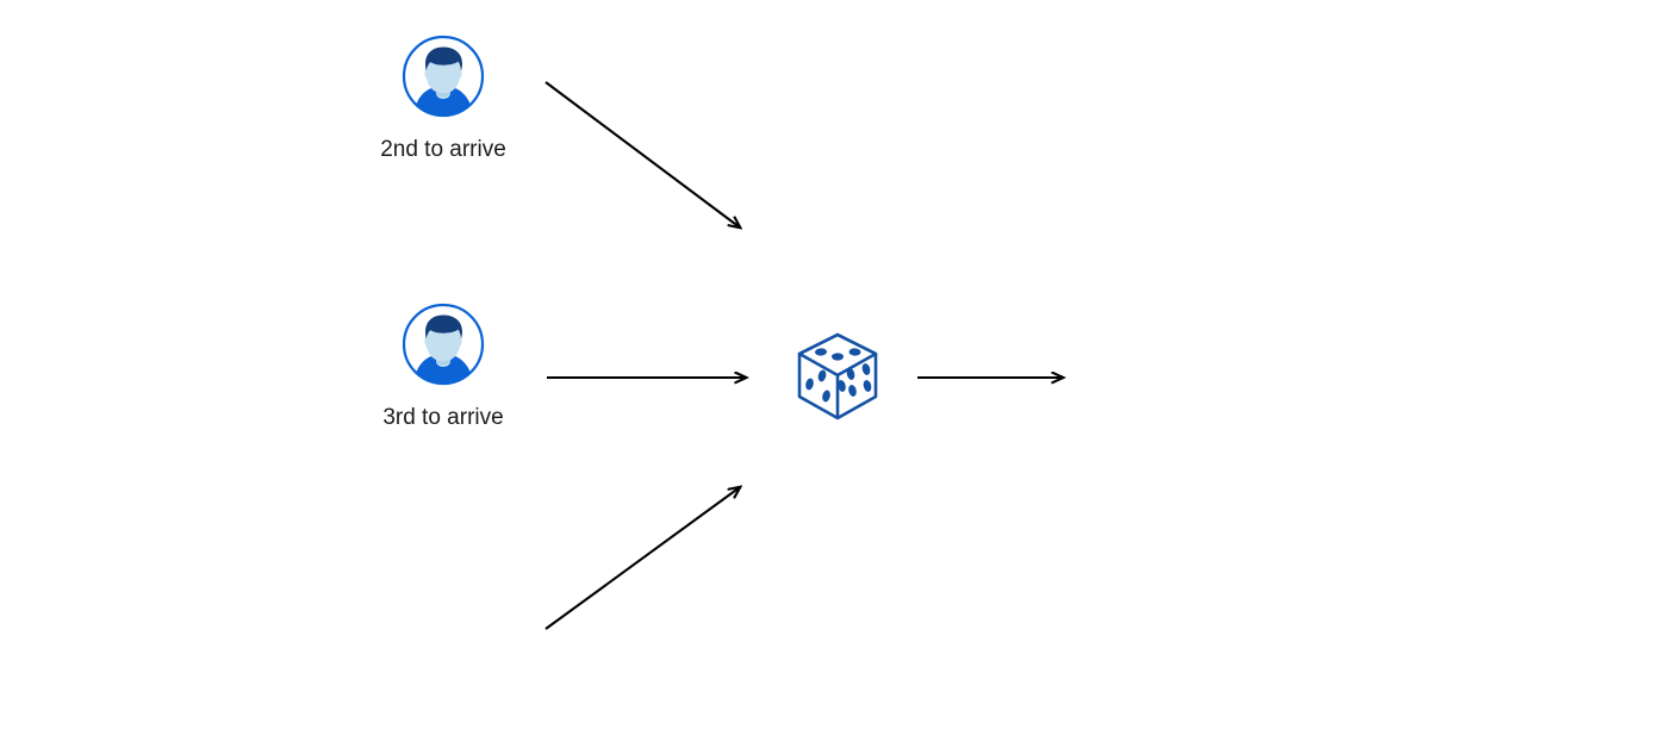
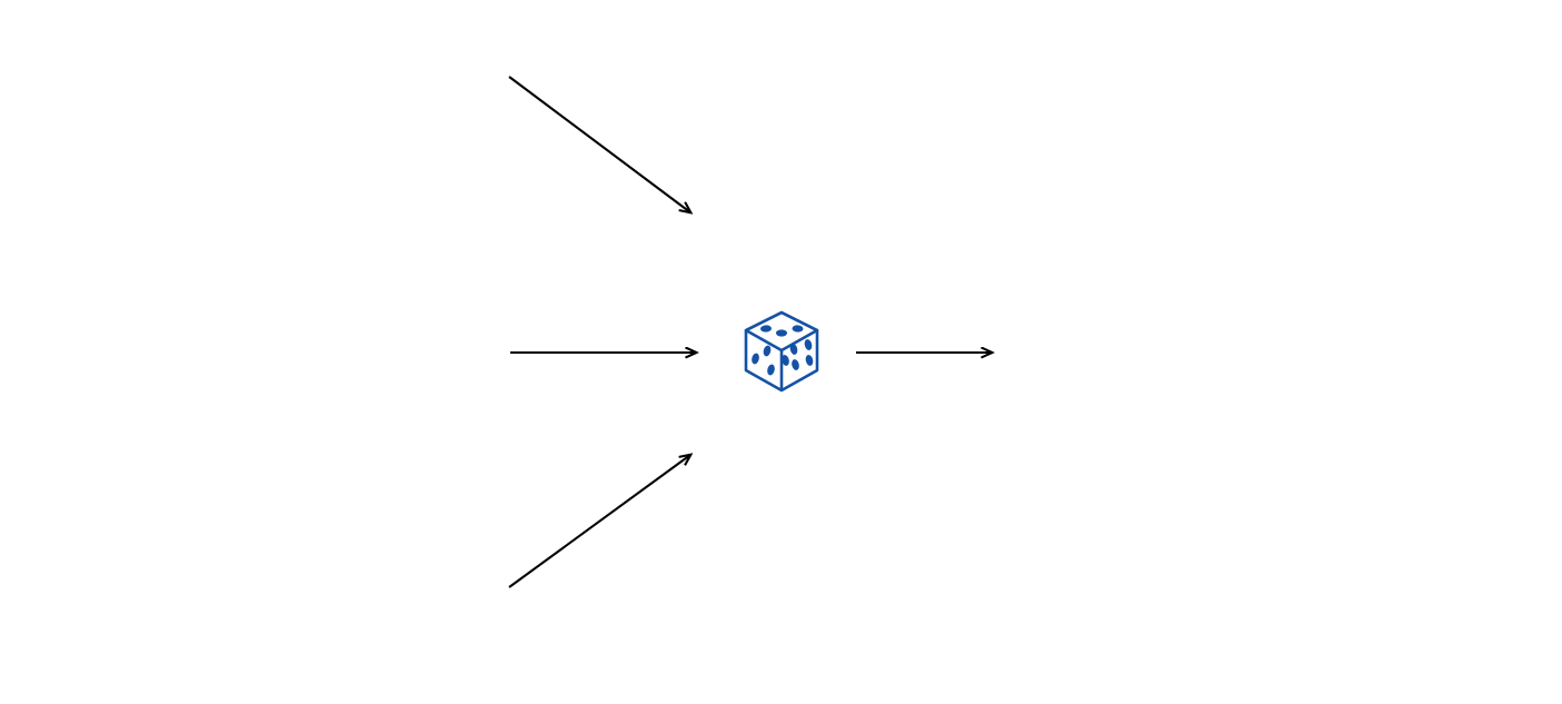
- 2nd to arrive
- 3rd to arrive
